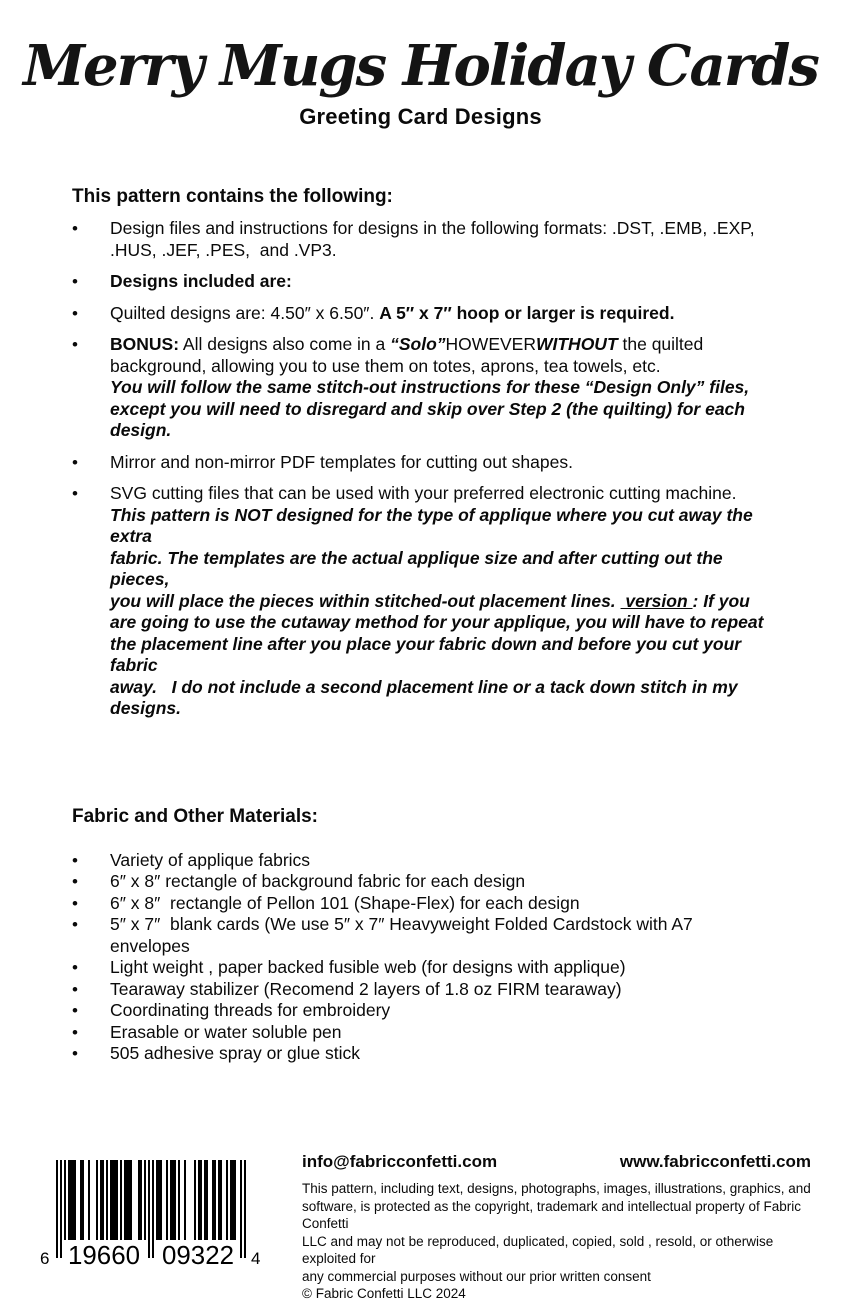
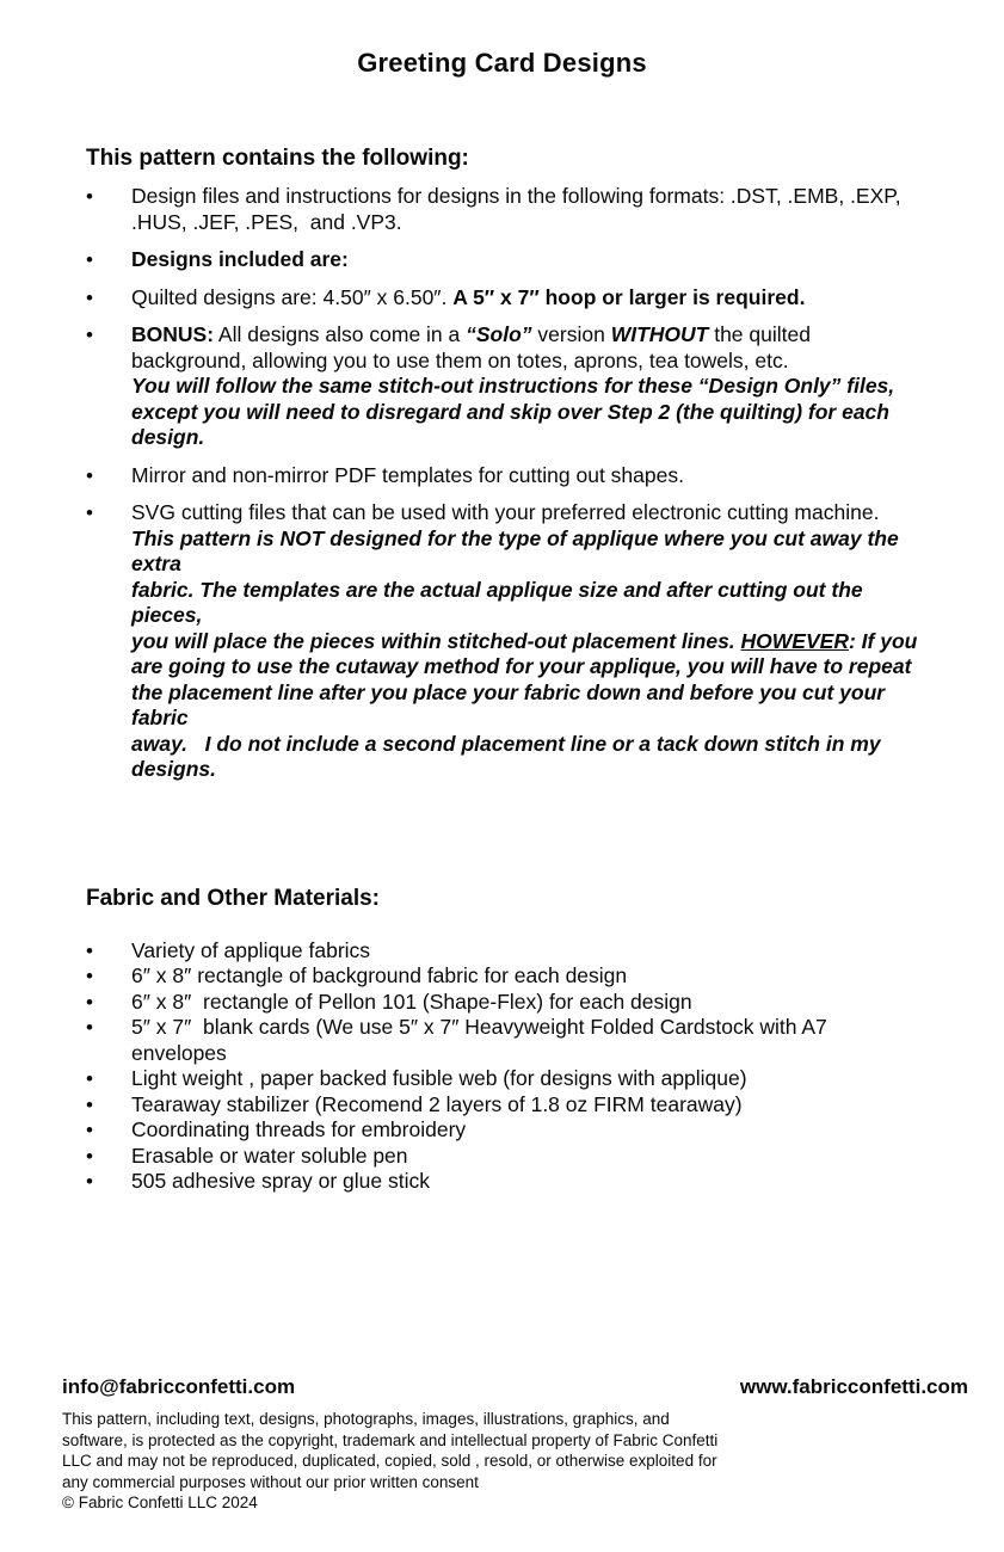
- Merry Mugs Holiday Cards
  Greeting Card Designs
  This pattern contains the following:
  •
  Design files and instructions for designs in the following formats: .DST, .EMB, .EXP,
  .HUS, .JEF, .PES, and .VP3.
  •
  Designs included are:
  •
  Quilted designs are: 4.50″ x 6.50″. A 5″ x 7″ hoop or larger is required.
  •
- BONUS: All designs also come in a “Solo”HOWEVERWITHOUT the quilted
+ BONUS: All designs also come in a “Solo” version WITHOUT the quilted
  background, allowing you to use them on totes, aprons, tea towels, etc.
  You will follow the same stitch-out instructions for these “Design Only” files,
  except you will need to disregard and skip over Step 2 (the quilting) for each
  design.
  •
  Mirror and non-mirror PDF templates for cutting out shapes.
  •
  SVG cutting files that can be used with your preferred electronic cutting machine.
  This pattern is NOT designed for the type of applique where you cut away the extra
  fabric. The templates are the actual applique size and after cutting out the pieces,
- you will place the pieces within stitched-out placement lines. version : If you
+ you will place the pieces within stitched-out placement lines. HOWEVER: If you
  are going to use the cutaway method for your applique, you will have to repeat
  the placement line after you place your fabric down and before you cut your fabric
  away. I do not include a second placement line or a tack down stitch in my designs.
  Fabric and Other Materials:
  •
  Variety of applique fabrics
  •
  6″ x 8″ rectangle of background fabric for each design
  •
  6″ x 8″ rectangle of Pellon 101 (Shape-Flex) for each design
  •
  5″ x 7″ blank cards (We use 5″ x 7″ Heavyweight Folded Cardstock with A7
  envelopes
  •
  Light weight , paper backed fusible web (for designs with applique)
  •
  Tearaway stabilizer (Recomend 2 layers of 1.8 oz FIRM tearaway)
  •
  Coordinating threads for embroidery
  •
  Erasable or water soluble pen
  •
  505 adhesive spray or glue stick
- 6
- 19660
- 09322
- 4
  info@fabricconfetti.com
  www.fabricconfetti.com
  This pattern, including text, designs, photographs, images, illustrations, graphics, and
  software, is protected as the copyright, trademark and intellectual property of Fabric Confetti
  LLC and may not be reproduced, duplicated, copied, sold , resold, or otherwise exploited for
  any commercial purposes without our prior written consent
  © Fabric Confetti LLC 2024
